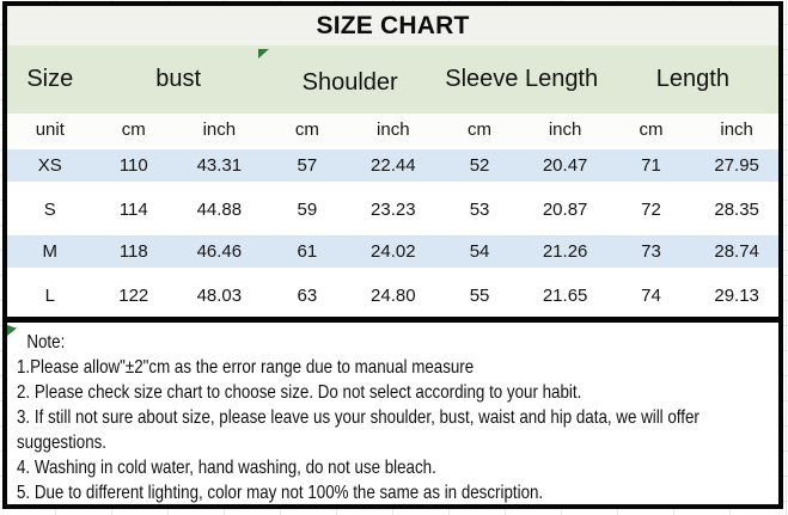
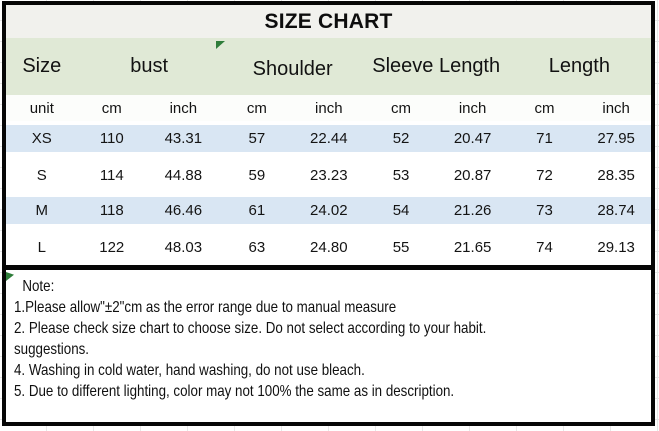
  SIZE CHART
  Size	bust	Shoulder	Sleeve Length	Length
  unit	cm	inch	cm	inch	cm	inch	cm	inch
  XS	110	43.31	57	22.44	52	20.47	71	27.95
  S	114	44.88	59	23.23	53	20.87	72	28.35
  M	118	46.46	61	24.02	54	21.26	73	28.74
  L	122	48.03	63	24.80	55	21.65	74	29.13
  Note:
  1.Please allow"±2"cm as the error range due to manual measure
  2. Please check size chart to choose size. Do not select according to your habit.
- 3. If still not sure about size, please leave us your shoulder, bust, waist and hip data, we will offer
  suggestions.
  4. Washing in cold water, hand washing, do not use bleach.
  5. Due to different lighting, color may not 100% the same as in description.
